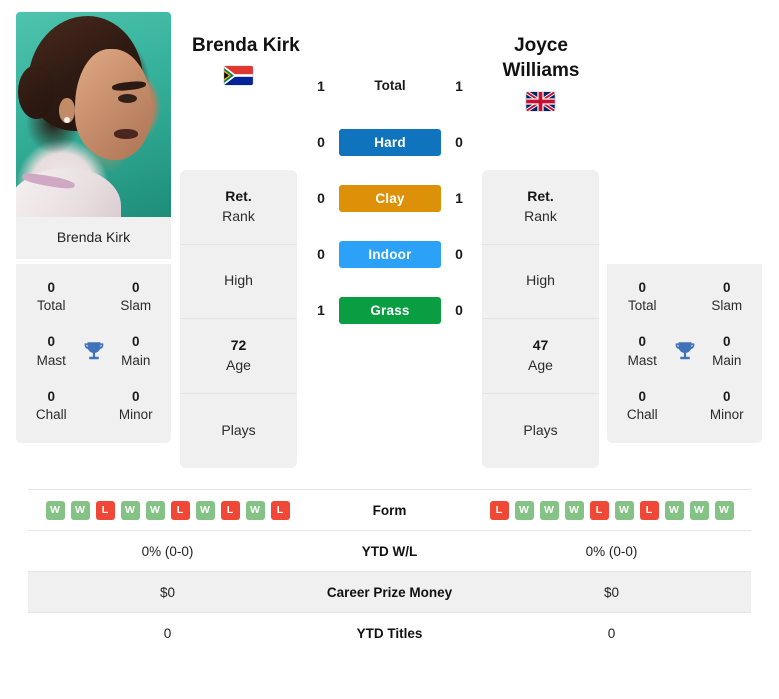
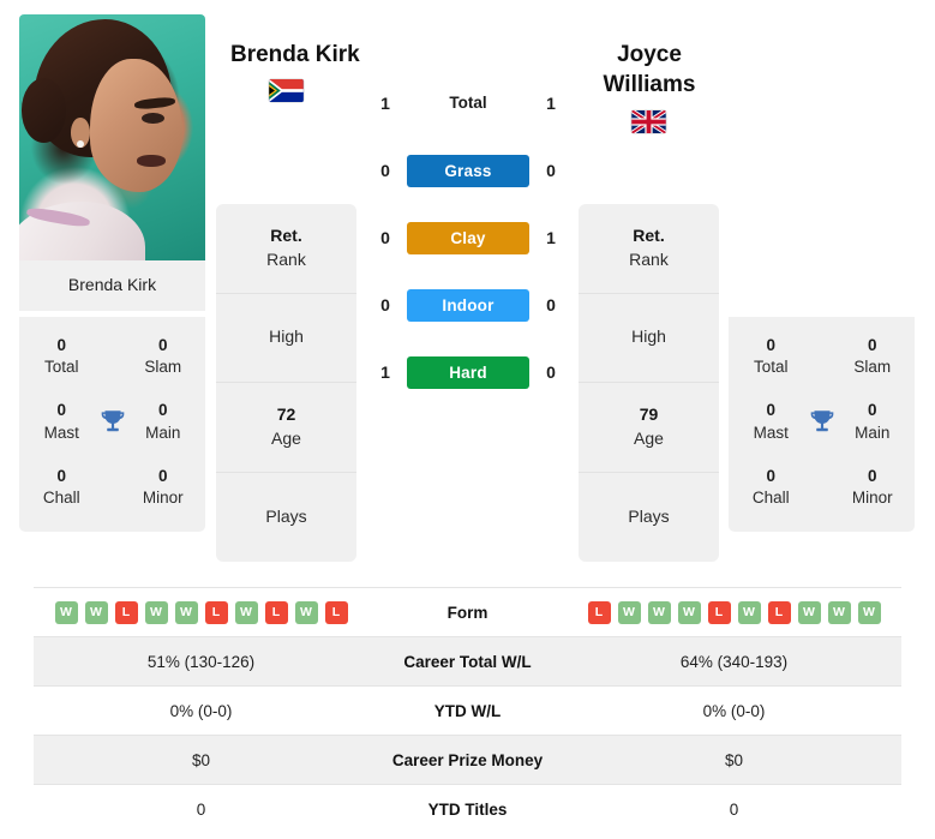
  Brenda Kirk
  0
  Total
  0
  Slam
  0
  Mast
  0
  Main
  0
  Chall
  0
  Minor
  Brenda Kirk
  1
  Total
  1
  0
- Hard
+ Grass
  0
  0
  Clay
  1
  0
  Indoor
  0
  1
- Grass
+ Hard
  0
  Ret.
  Rank
  High
  72
  Age
  Plays
  Ret.
  Rank
  High
- 47
+ 79
  Age
  Plays
  Joyce
  Williams
  0
  Total
  0
  Slam
  0
  Mast
  0
  Main
  0
  Chall
  0
  Minor
  W W L W W L W L W L	Form	L W W W L W L W W W
+ 51% (130-126)	Career Total W/L	64% (340-193)
  0% (0-0)	YTD W/L	0% (0-0)
  $0	Career Prize Money	$0
  0	YTD Titles	0
